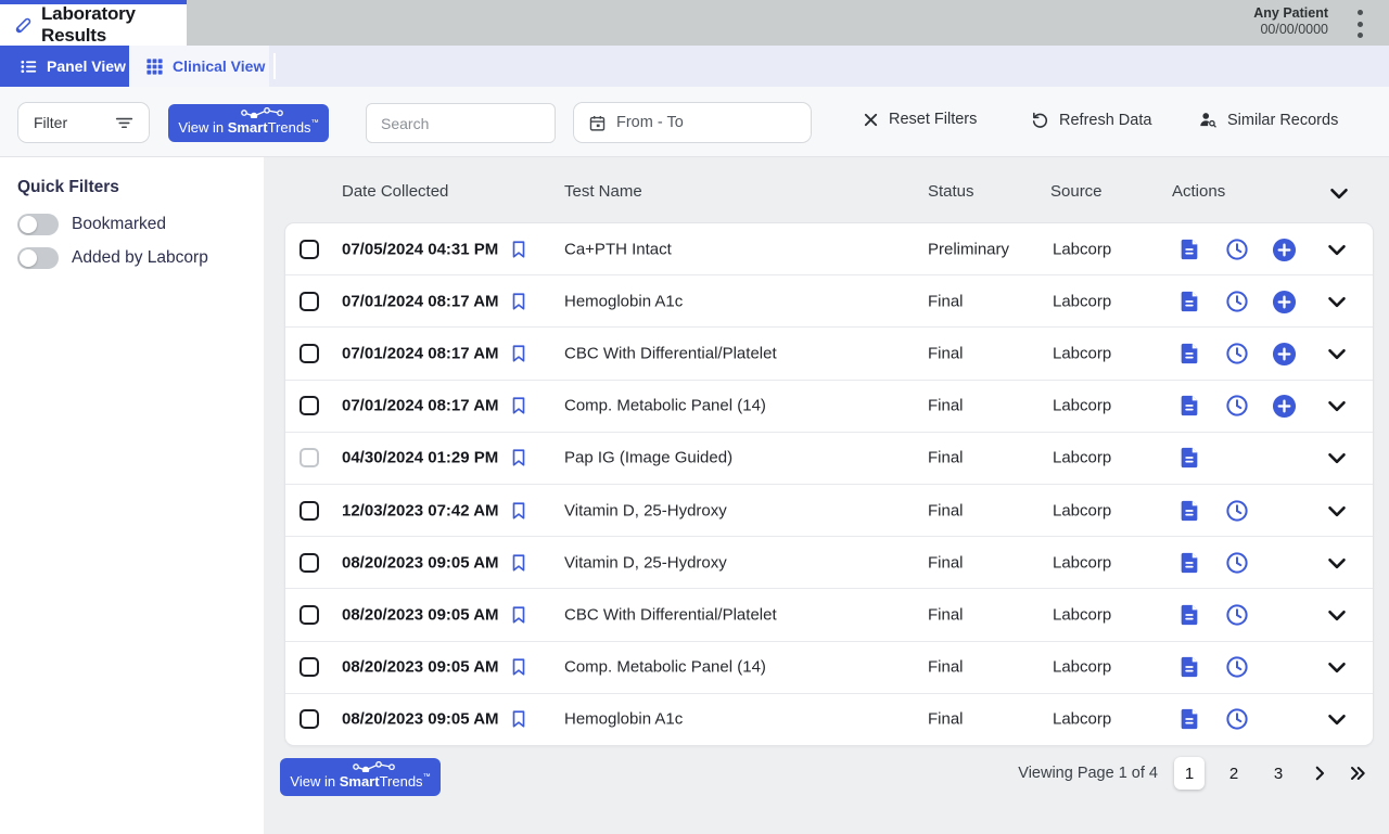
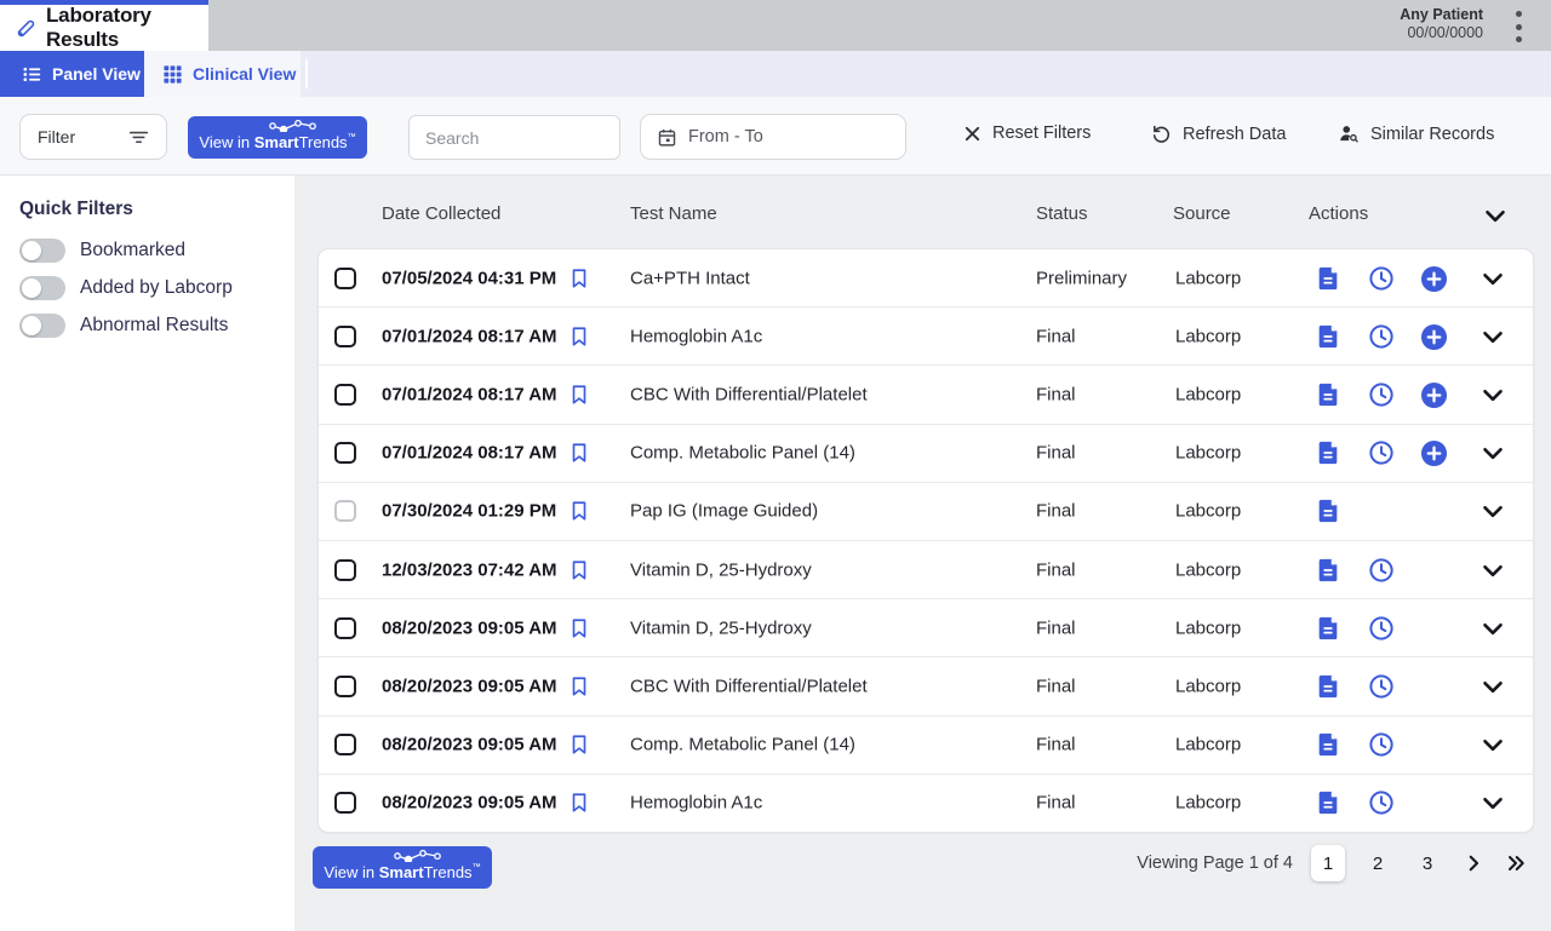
  Laboratory Results
  Any Patient
  00/00/0000
  Panel View
  Clinical View
  Filter
  View in SmartTrends
  Search
  From - To
  Reset Filters
  Refresh Data
  Similar Records
  Quick Filters
  Bookmarked
  Added by Labcorp
+ Abnormal Results
  Date Collected
  Test Name
  Status
  Source
  Actions
  07/05/2024 04:31 PM
  Ca+PTH Intact
  Preliminary
  Labcorp
  07/01/2024 08:17 AM
  Hemoglobin A1c
  Final
  Labcorp
  07/01/2024 08:17 AM
  CBC With Differential/Platelet
  Final
  Labcorp
  07/01/2024 08:17 AM
  Comp. Metabolic Panel (14)
  Final
  Labcorp
- 04/30/2024 01:29 PM
+ 07/30/2024 01:29 PM
  Pap IG (Image Guided)
  Final
  Labcorp
  12/03/2023 07:42 AM
  Vitamin D, 25-Hydroxy
  Final
  Labcorp
  08/20/2023 09:05 AM
  Vitamin D, 25-Hydroxy
  Final
  Labcorp
  08/20/2023 09:05 AM
  CBC With Differential/Platelet
  Final
  Labcorp
  08/20/2023 09:05 AM
  Comp. Metabolic Panel (14)
  Final
  Labcorp
  08/20/2023 09:05 AM
  Hemoglobin A1c
  Final
  Labcorp
  View in SmartTrends
  Viewing Page 1 of 4
  1
  2
  3
